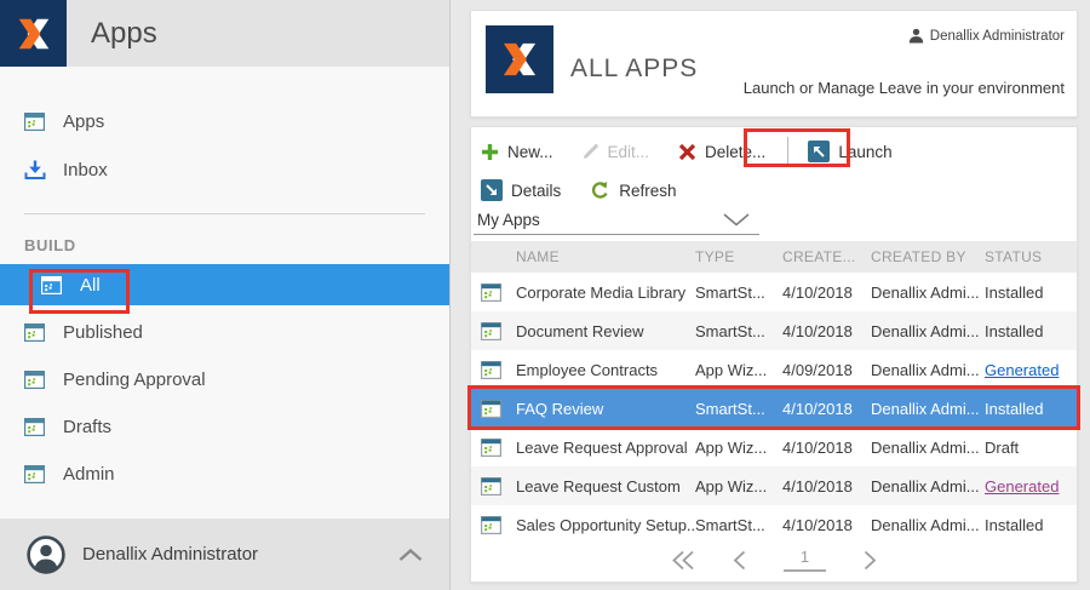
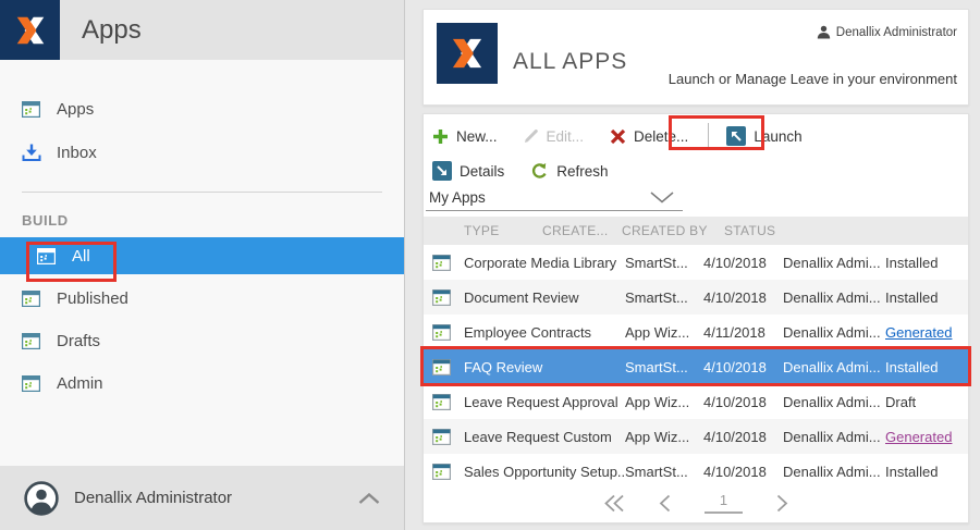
  Apps
  Apps
  Inbox
  BUILD
  All
  Published
- Pending Approval
  Drafts
  Admin
  Denallix Administrator
  ALL APPS
  Denallix Administrator
  Launch or Manage Leave in your environment
  New...
  Edit...
  Delete...
  Launch
  Details
  Refresh
  My Apps
- NAME
  TYPE
  CREATE...
  CREATED BY
  STATUS
  Corporate Media Library
  SmartSt...
  4/10/2018
  Denallix Admi...
  Installed
  Document Review
  SmartSt...
  4/10/2018
  Denallix Admi...
  Installed
  Employee Contracts
  App Wiz...
- 4/09/2018
+ 4/11/2018
  Denallix Admi...
  Generated
  FAQ Review
  SmartSt...
  4/10/2018
  Denallix Admi...
  Installed
  Leave Request Approval
  App Wiz...
  4/10/2018
  Denallix Admi...
  Draft
  Leave Request Custom
  App Wiz...
  4/10/2018
  Denallix Admi...
  Generated
  Sales Opportunity Setup..
  SmartSt...
  4/10/2018
  Denallix Admi...
  Installed
  1
